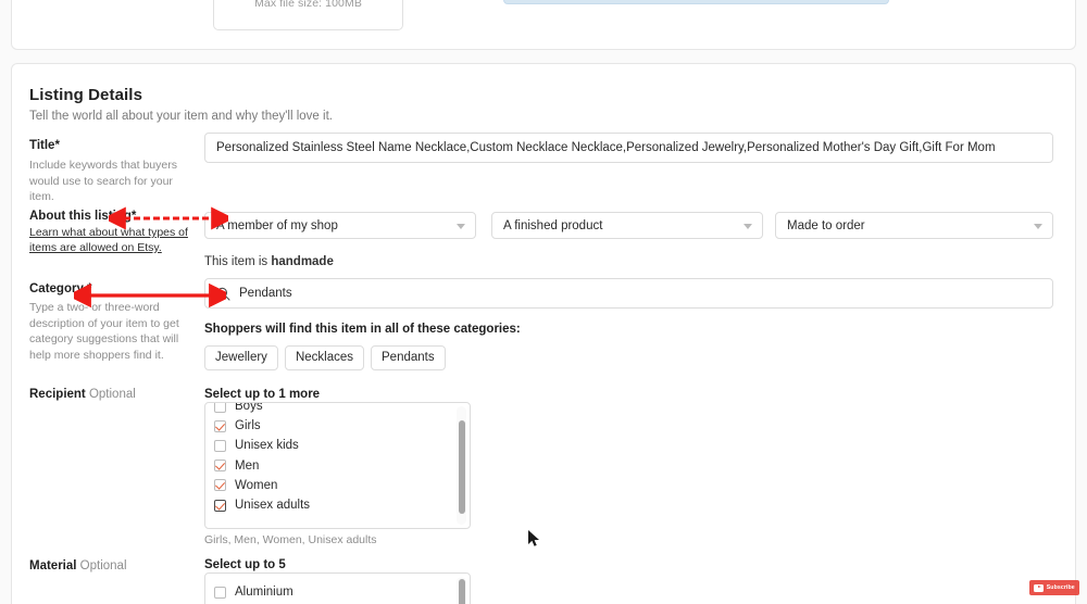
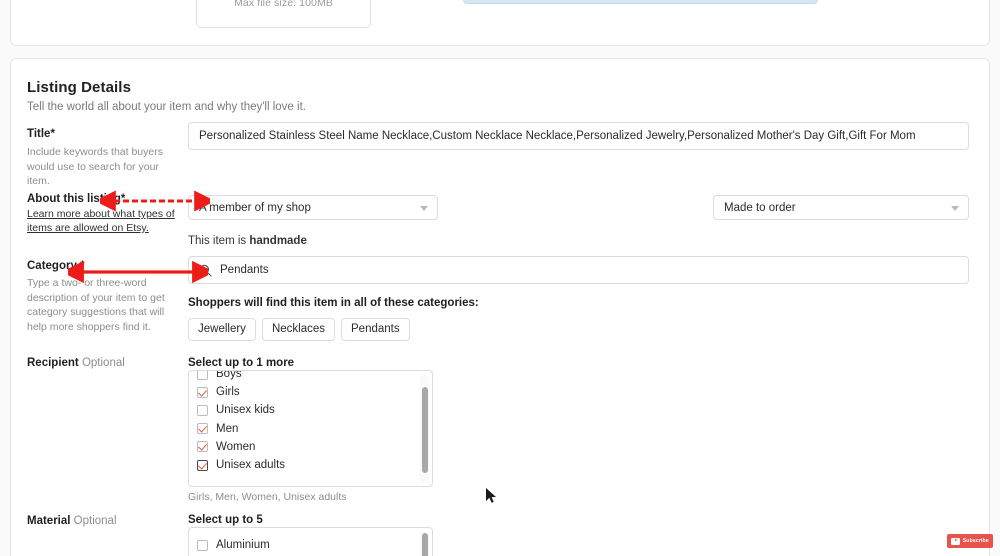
  Max file size: 100MB
  Listing Details
  Tell the world all about your item and why they'll love it.
  Title*
  Include keywords that buyers would use to search for your item.
  Personalized Stainless Steel Name Necklace,Custom Necklace Necklace,Personalized Jewelry,Personalized Mother's Day Gift,Gift For Mom
  About this listing*
- Learn what about what types of items are allowed on Etsy.
+ Learn more about what types of items are allowed on Etsy.
  A member of my shop
- A finished product
  Made to order
  This item is handmade
  Category *
  Type a two- or three-word description of your item to get category suggestions that will help more shoppers find it.
  Pendants
  Shoppers will find this item in all of these categories:
  Jewellery
  Necklaces
  Pendants
  Recipient Optional
  Select up to 1 more
  Boys
  Girls
  Unisex kids
  Men
  Women
  Unisex adults
  Girls, Men, Women, Unisex adults
  Material Optional
  Select up to 5
  Aluminium
